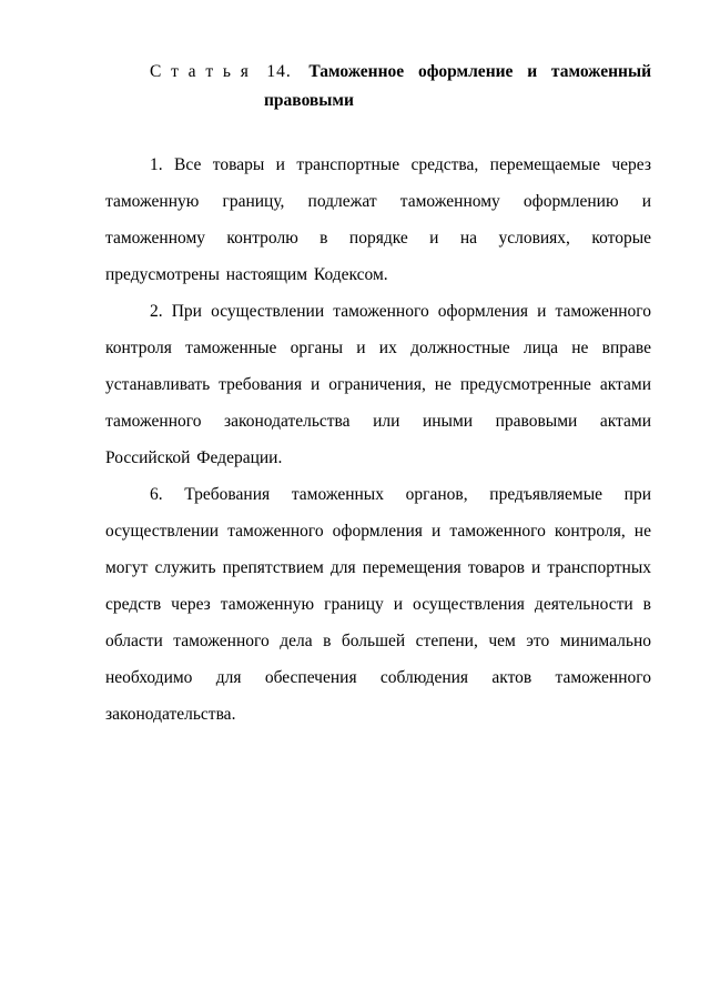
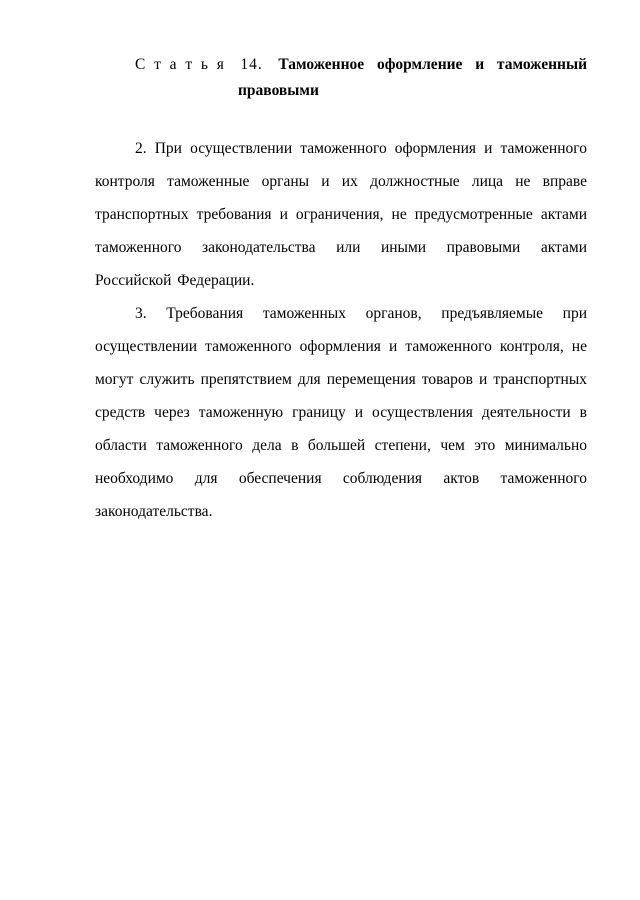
  С т а т ь я 14. Таможенное оформление и таможенный правовыми
- 1. Все товары и транспортные средства, перемещаемые через таможенную границу, подлежат таможенному оформлению и таможенному контролю в порядке и на условиях, которые предусмотрены настоящим Кодексом.
- 2. При осуществлении таможенного оформления и таможенного контроля таможенные органы и их должностные лица не вправе устанавливать требования и ограничения, не предусмотренные актами таможенного законодательства или иными правовыми актами Российской Федерации.
+ 2. При осуществлении таможенного оформления и таможенного контроля таможенные органы и их должностные лица не вправе транспортных требования и ограничения, не предусмотренные актами таможенного законодательства или иными правовыми актами Российской Федерации.
- 6. Требования таможенных органов, предъявляемые при осуществлении таможенного оформления и таможенного контроля, не могут служить препятствием для перемещения товаров и транспортных средств через таможенную границу и осуществления деятельности в области таможенного дела в большей степени, чем это минимально необходимо для обеспечения соблюдения актов таможенного законодательства.
+ 3. Требования таможенных органов, предъявляемые при осуществлении таможенного оформления и таможенного контроля, не могут служить препятствием для перемещения товаров и транспортных средств через таможенную границу и осуществления деятельности в области таможенного дела в большей степени, чем это минимально необходимо для обеспечения соблюдения актов таможенного законодательства.
